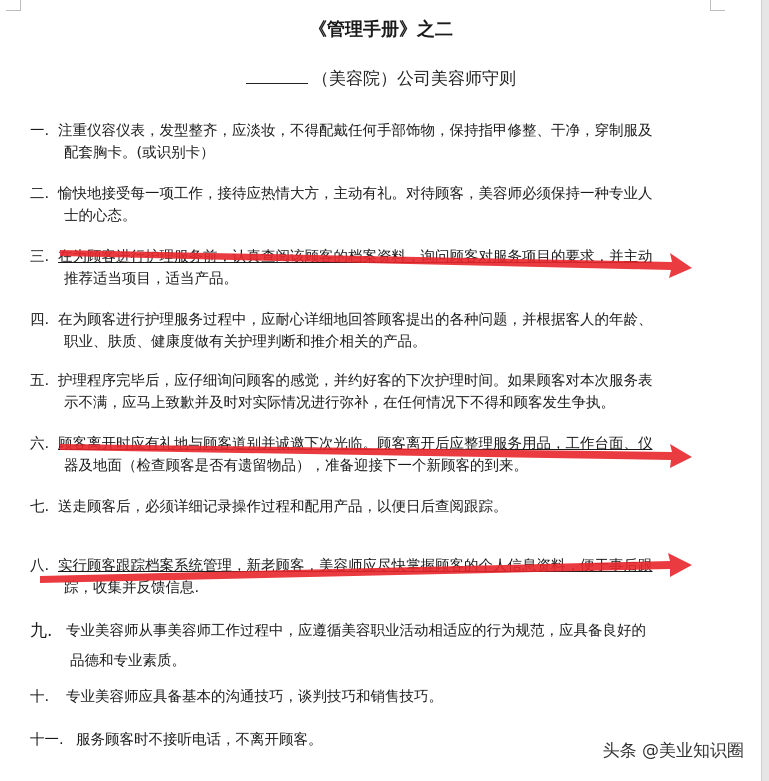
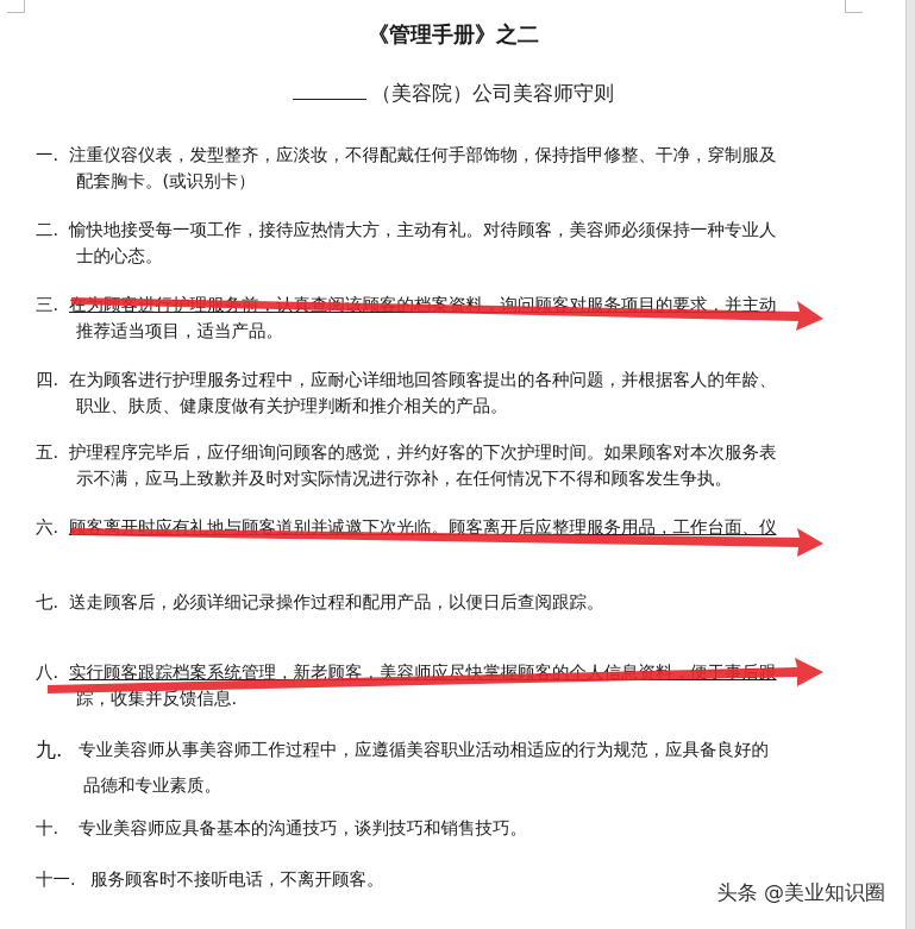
  《管理手册》之二
  （美容院）公司美容师守则
  一.
  注重仪容仪表，发型整齐，应淡妆，不得配戴任何手部饰物，保持指甲修整、干净，穿制服及
  配套胸卡。(或识别卡）
  二.
  愉快地接受每一项工作，接待应热情大方，主动有礼。对待顾客，美容师必须保持一种专业人
  士的心态。
  三.
  推荐适当项目，适当产品。
  四.
  在为顾客进行护理服务过程中，应耐心详细地回答顾客提出的各种问题，并根据客人的年龄、
  职业、肤质、健康度做有关护理判断和推介相关的产品。
  五.
  护理程序完毕后，应仔细询问顾客的感觉，并约好客的下次护理时间。如果顾客对本次服务表
  示不满，应马上致歉并及时对实际情况进行弥补，在任何情况下不得和顾客发生争执。
  六.
  顾客离开时应有礼地与顾客道别并诚邀下次光临。顾客离开后应整理服务用品，工作台面、仪
- 器及地面（检查顾客是否有遗留物品），准备迎接下一个新顾客的到来。
  七.
  送走顾客后，必须详细记录操作过程和配用产品，以便日后查阅跟踪。
  八.
  踪，收集并反馈信息.
  九.
  专业美容师从事美容师工作过程中，应遵循美容职业活动相适应的行为规范，应具备良好的
  品德和专业素质。
  十.
  专业美容师应具备基本的沟通技巧，谈判技巧和销售技巧。
  十一.
  服务顾客时不接听电话，不离开顾客。
  头条 @美业知识圈
